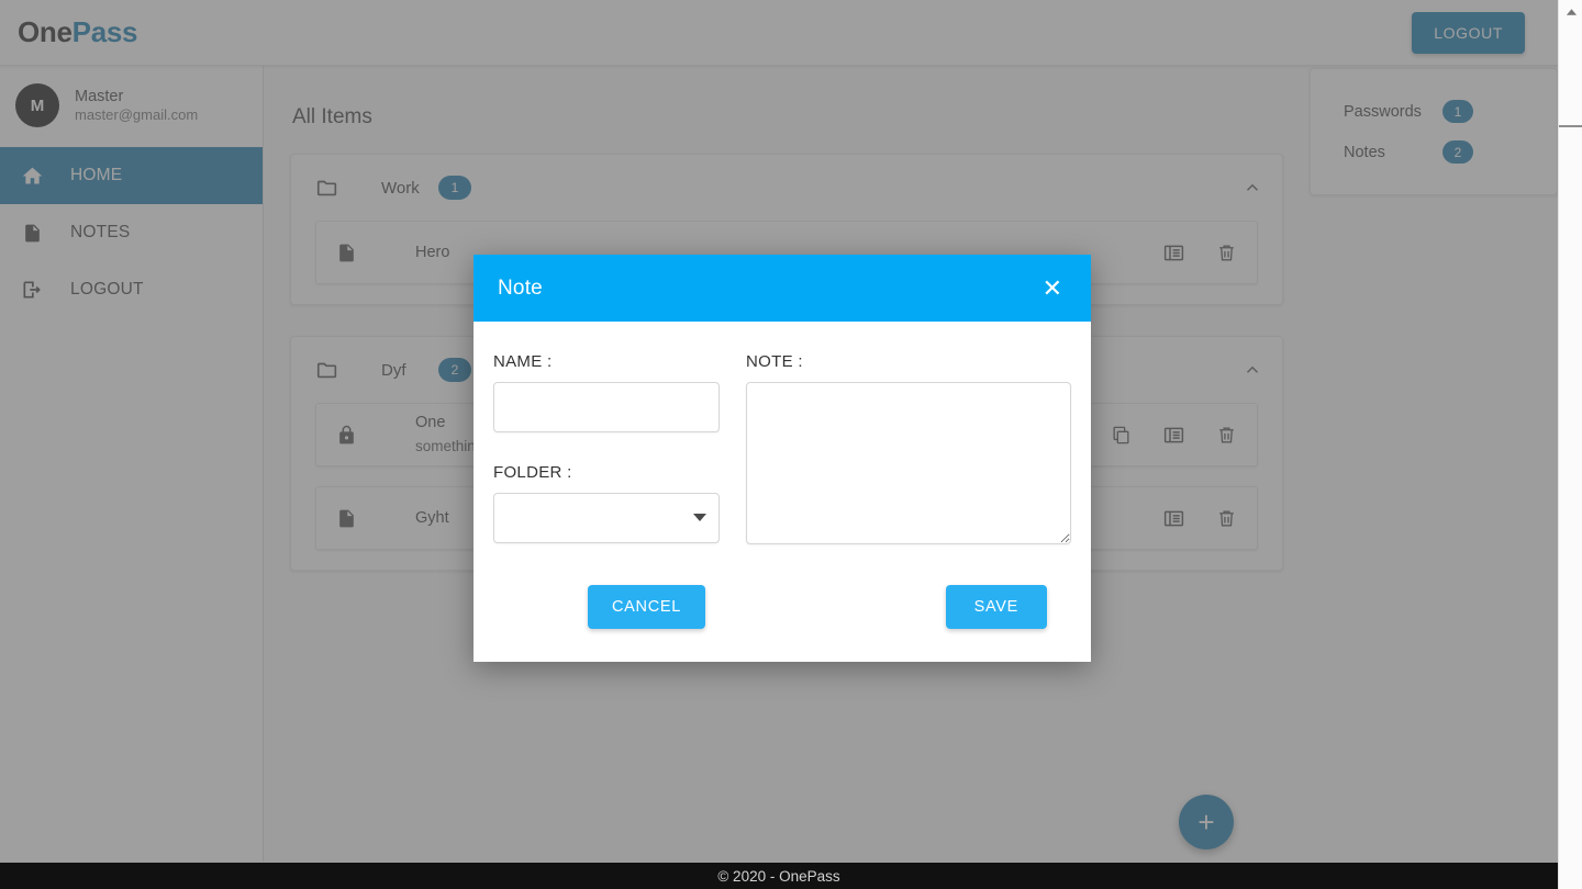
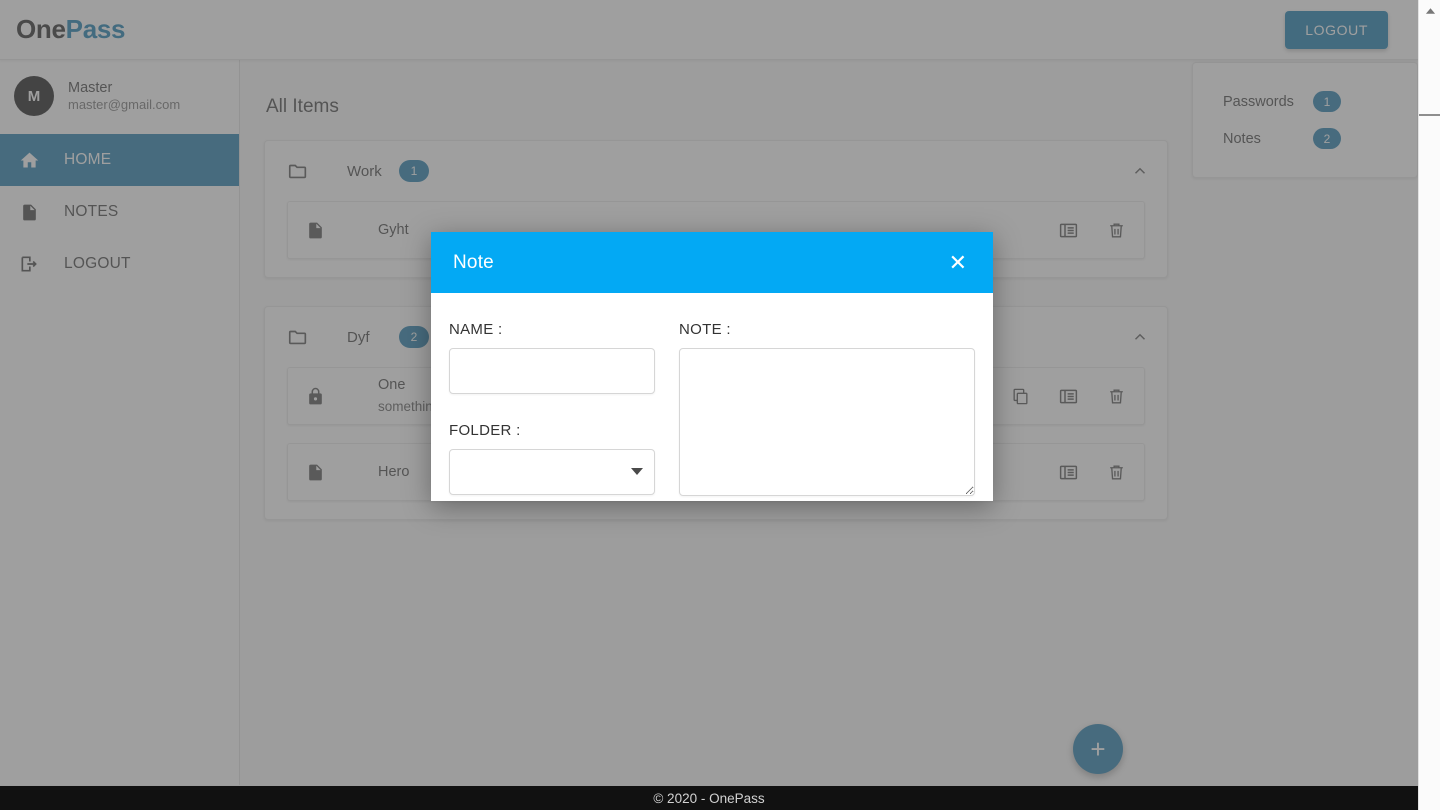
  OnePass
  LOGOUT
  M
  Master
  master@gmail.com
  HOME
  NOTES
  LOGOUT
  All Items
  Work
  1
- Hero
+ Gyht
  Dyf
  2
  One
  somethin
- Gyht
+ Hero
  Passwords
  1
  Notes
  2
  +
  © 2020 - OnePass
  Note
  ✕
  NAME :
  FOLDER :
  NOTE :
- CANCEL
- SAVE
